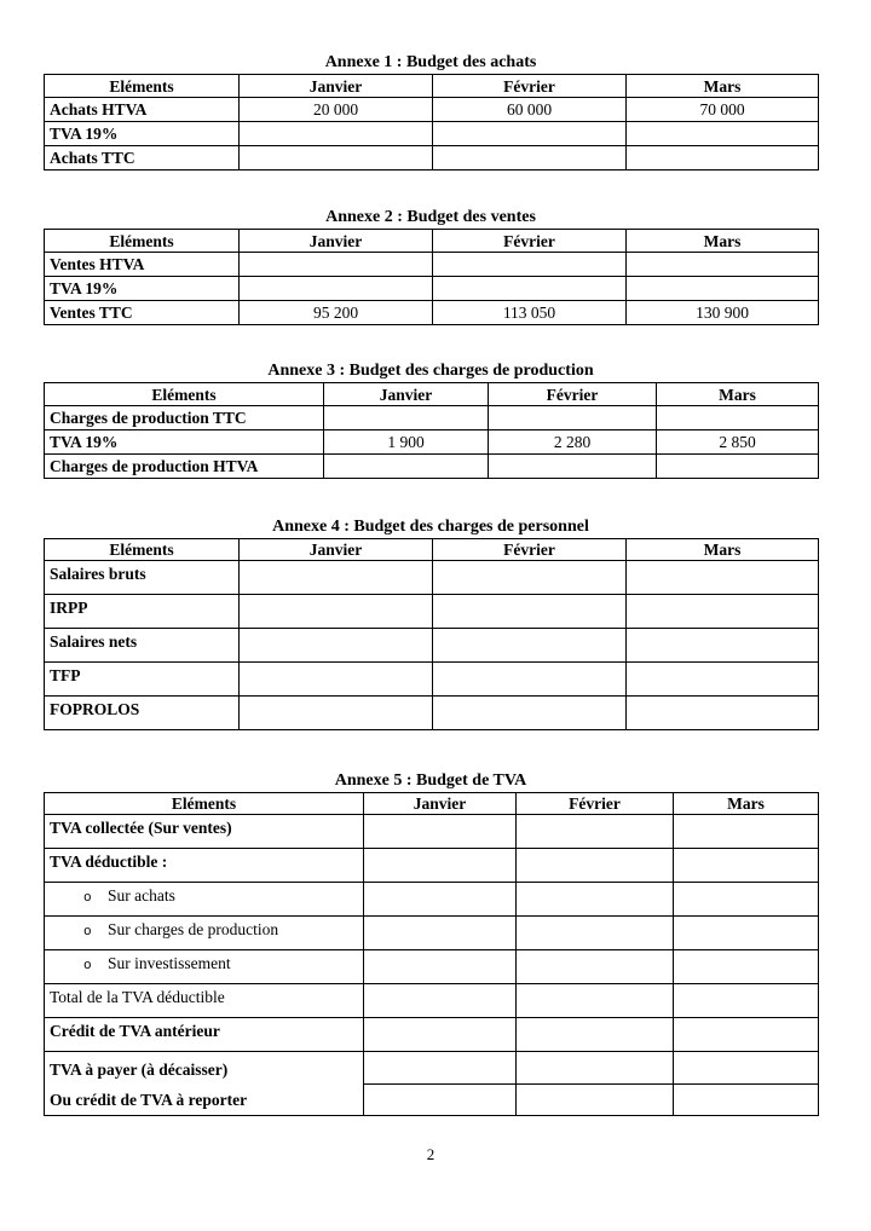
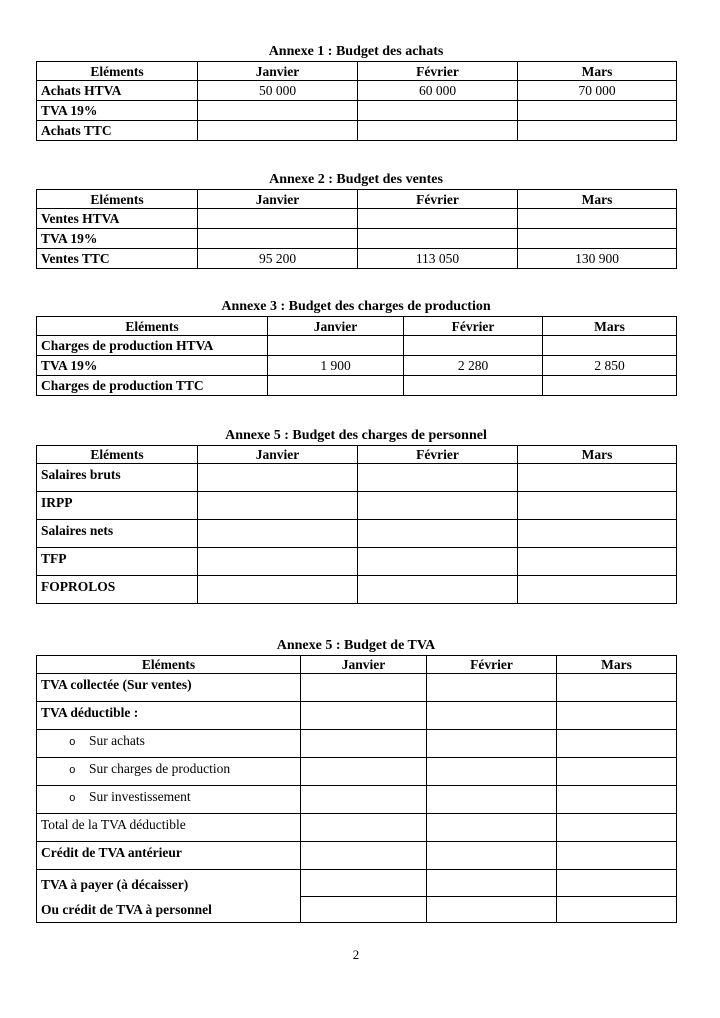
  Annexe 1 : Budget des achats
  Eléments	Janvier	Février	Mars
- Achats HTVA	20 000	60 000	70 000
+ Achats HTVA	50 000	60 000	70 000
  TVA 19%
  Achats TTC
  Annexe 2 : Budget des ventes
  Eléments	Janvier	Février	Mars
  Ventes HTVA
  TVA 19%
  Ventes TTC	95 200	113 050	130 900
  Annexe 3 : Budget des charges de production
  Eléments	Janvier	Février	Mars
- Charges de production TTC
+ Charges de production HTVA
  TVA 19%	1 900	2 280	2 850
- Charges de production HTVA
+ Charges de production TTC
- Annexe 4 : Budget des charges de personnel
+ Annexe 5 : Budget des charges de personnel
  Eléments	Janvier	Février	Mars
  Salaires bruts
  IRPP
  Salaires nets
  TFP
  FOPROLOS
  Annexe 5 : Budget de TVA
  Eléments	Janvier	Février	Mars
  TVA collectée (Sur ventes)
  TVA déductible :
  o Sur achats
  o Sur charges de production
  o Sur investissement
  Total de la TVA déductible
  Crédit de TVA antérieur
- TVA à payer (à décaisser) Ou crédit de TVA à reporter
+ TVA à payer (à décaisser) Ou crédit de TVA à personnel
  2
